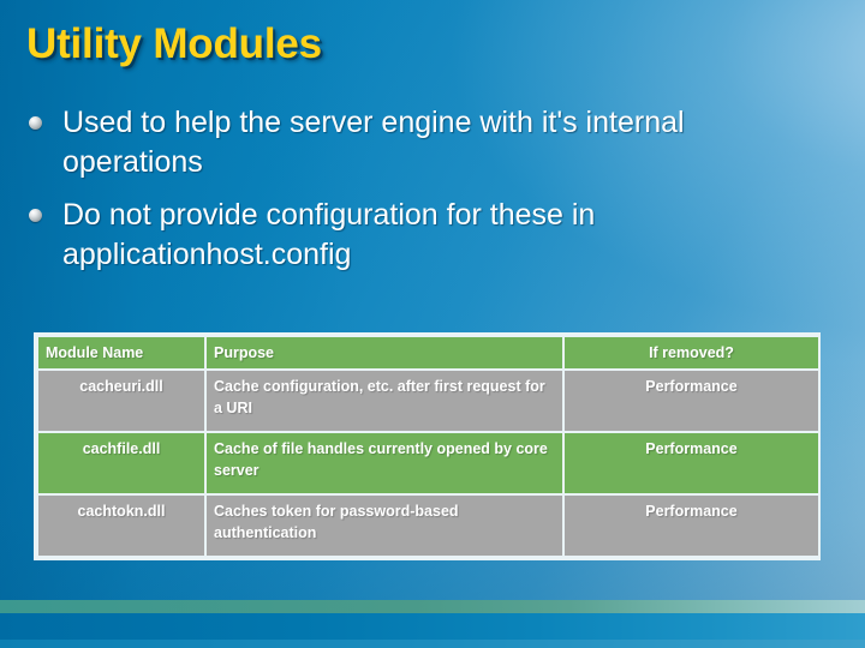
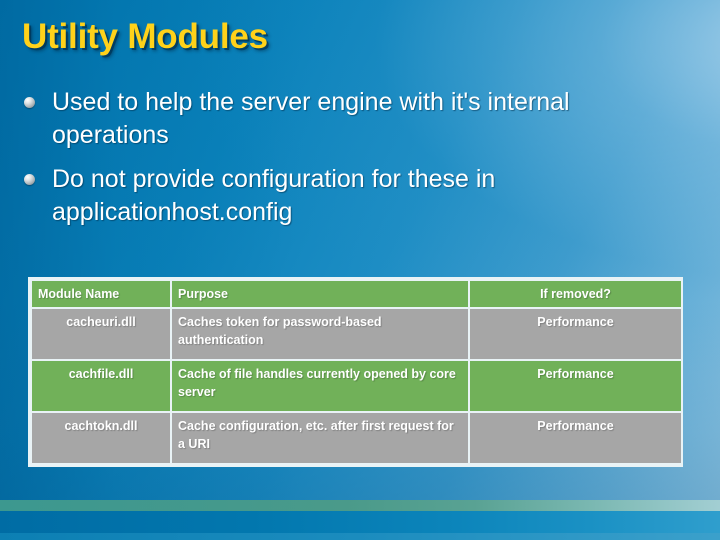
  Utility Modules
  Used to help the server engine with it's internal operations
  Do not provide configuration for these in applicationhost.config
  Module Name	Purpose	If removed?
- cacheuri.dll	Cache configuration, etc. after first request for a URI	Performance
+ cacheuri.dll	Caches token for password-based authentication	Performance
  cachfile.dll	Cache of file handles currently opened by core server	Performance
- cachtokn.dll	Caches token for password-based authentication	Performance
+ cachtokn.dll	Cache configuration, etc. after first request for a URI	Performance
